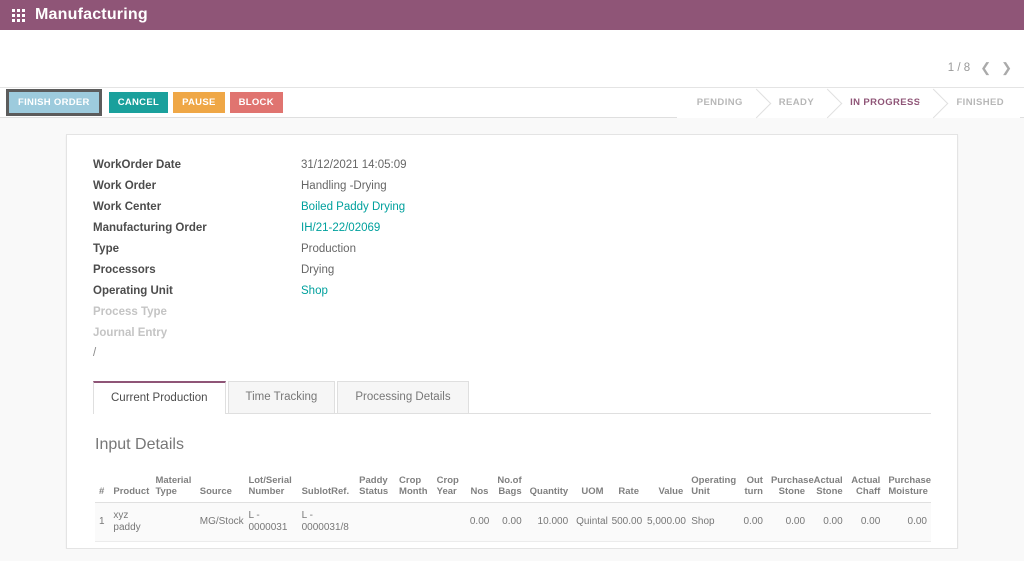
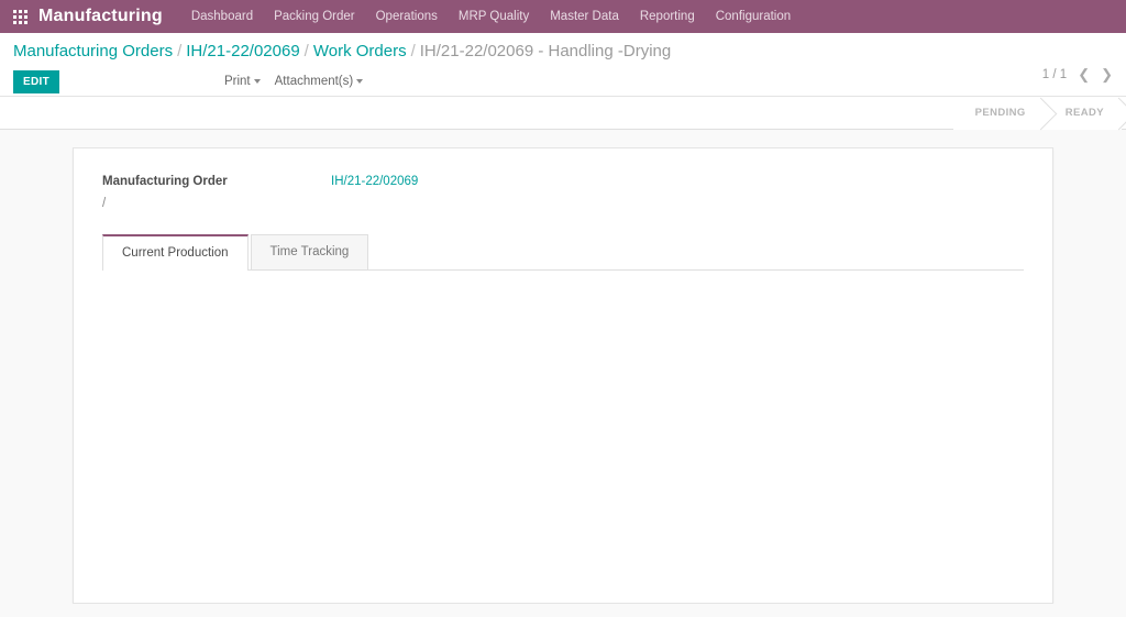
  Manufacturing
+ Dashboard
+ Packing Order
+ Operations
+ MRP Quality
+ Master Data
+ Reporting
+ Configuration
+ Manufacturing Orders / IH/21-22/02069 / Work Orders / IH/21-22/02069 - Handling -Drying
+ EDIT
+ Print
+ Attachment(s)
- 1 / 8
+ 1 / 1
  ❮
  ❯
- FINISH ORDER
- CANCEL
- PAUSE
- BLOCK
  PENDING
  READY
- IN PROGRESS
- FINISHED
- WorkOrder Date	31/12/2021 14:05:09
- Work Order	Handling -Drying
- Work Center	Boiled Paddy Drying
  Manufacturing Order	IH/21-22/02069
- Type	Production
- Processors	Drying
- Operating Unit	Shop
- Process Type
- Journal Entry
  /
  Current Production
  Time Tracking
- Processing Details
- Input Details
- #	Product	Material Type	Source	Lot/Serial Number	SublotRef.	Paddy Status	Crop Month	Crop Year	Nos	No.of Bags	Quantity	UOM	Rate	Value	Operating Unit	Out turn	Purchase Stone	Actual Stone	Actual Chaff	Purchase Moisture
- 1	xyz paddy		MG/Stock	L - 0000031	L - 0000031/8				0.00	0.00	10.000	Quintal	500.00	5,000.00	Shop	0.00	0.00	0.00	0.00	0.00
